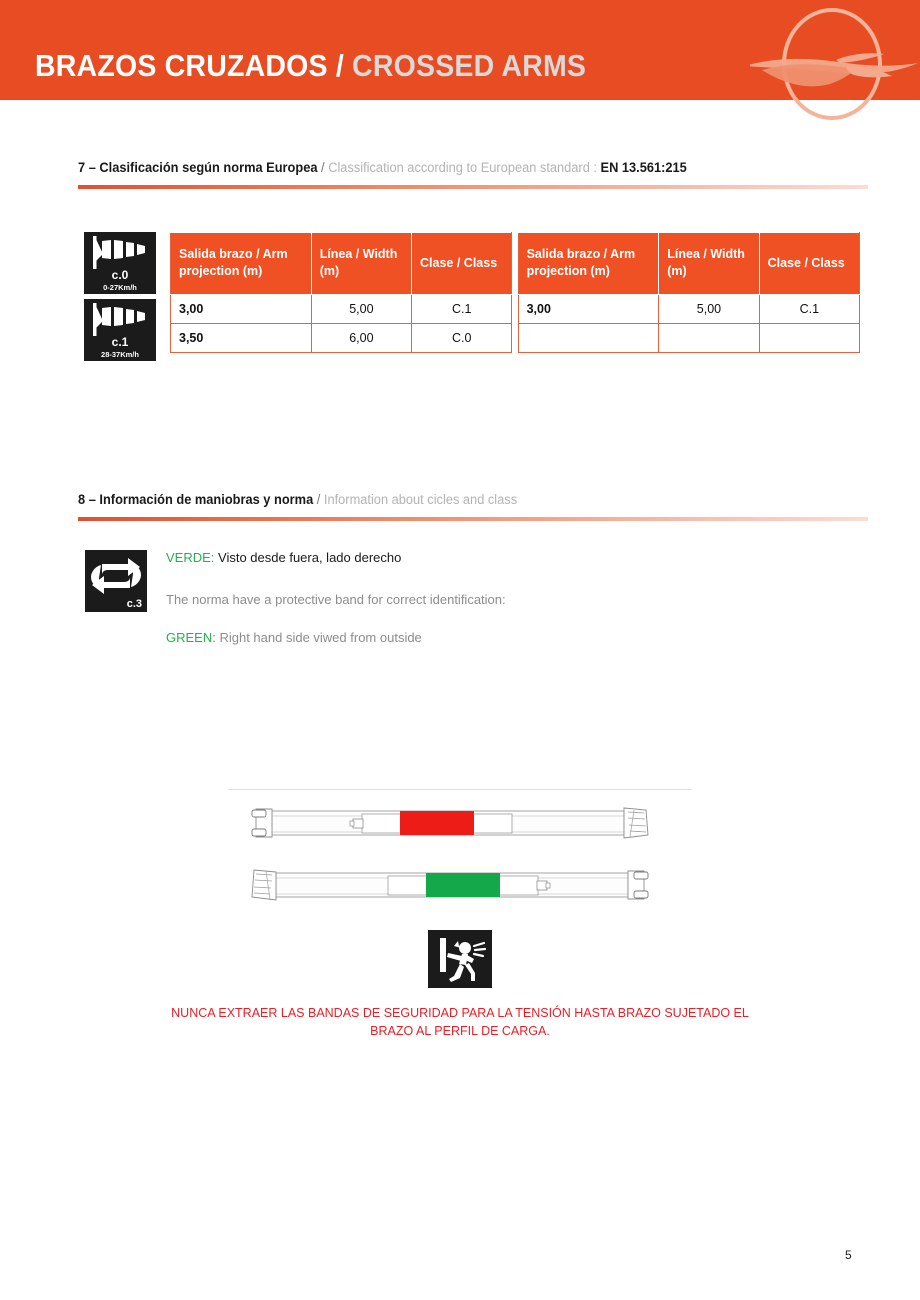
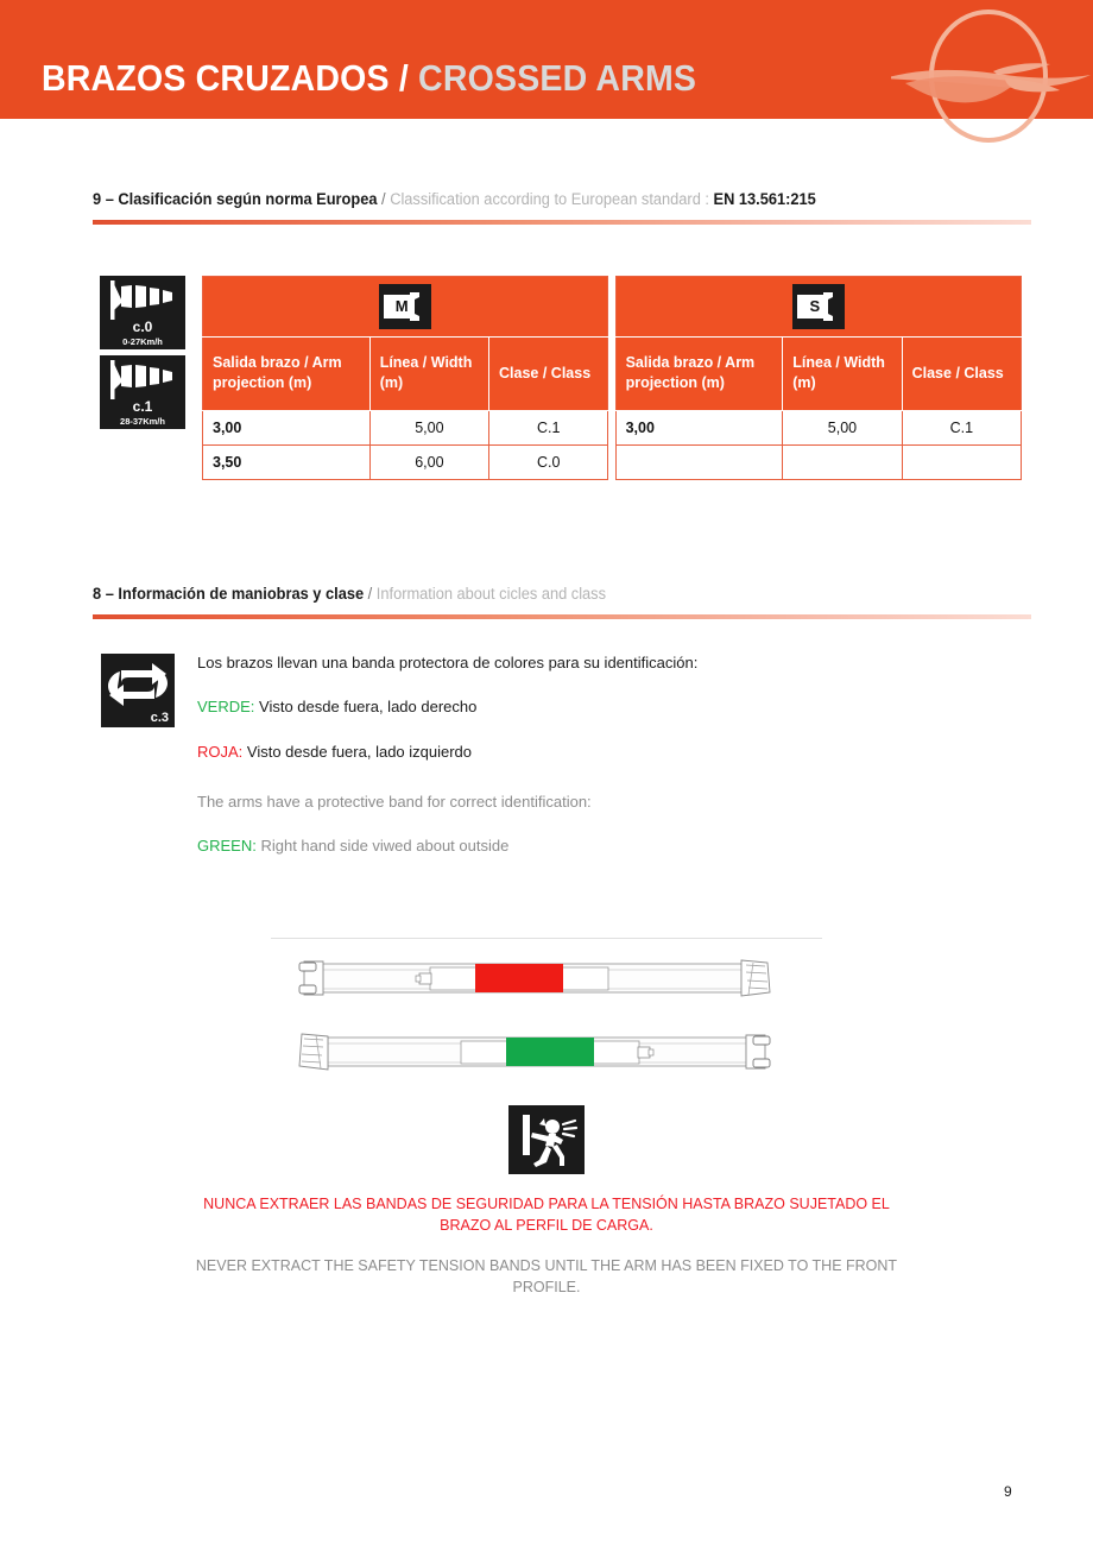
  BRAZOS CRUZADOS / CROSSED ARMS
- 7 – Clasificación según norma Europea / Classification according to European standard : EN 13.561:215
+ 9 – Clasificación según norma Europea / Classification according to European standard : EN 13.561:215
  c.0
  0-27Km/h
  c.1
  28-37Km/h
+ M		S
  Salida brazo / Arm projection (m)	Línea / Width (m)	Clase / Class		Salida brazo / Arm projection (m)	Línea / Width (m)	Clase / Class
  3,00	5,00	C.1		3,00	5,00	C.1
  3,50	6,00	C.0
- 8 – Información de maniobras y norma / Information about cicles and class
+ 8 – Información de maniobras y clase / Information about cicles and class
  c.3
+ Los brazos llevan una banda protectora de colores para su identificación:
  VERDE: Visto desde fuera, lado derecho
+ ROJA: Visto desde fuera, lado izquierdo
- The norma have a protective band for correct identification:
+ The arms have a protective band for correct identification:
- GREEN: Right hand side viwed from outside
+ GREEN: Right hand side viwed about outside
  NUNCA EXTRAER LAS BANDAS DE SEGURIDAD PARA LA TENSIÓN HASTA BRAZO SUJETADO EL BRAZO AL PERFIL DE CARGA.
+ NEVER EXTRACT THE SAFETY TENSION BANDS UNTIL THE ARM HAS BEEN FIXED TO THE FRONT PROFILE.
- 5
+ 9
